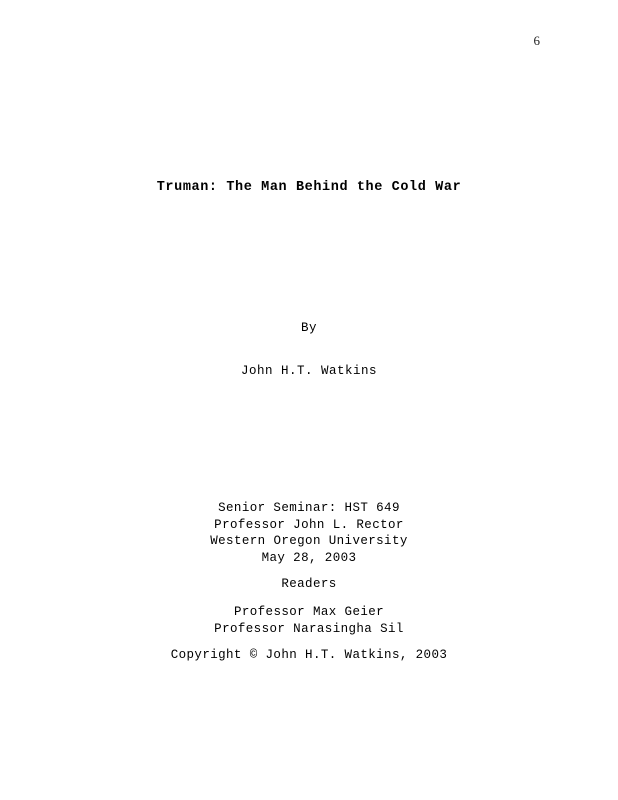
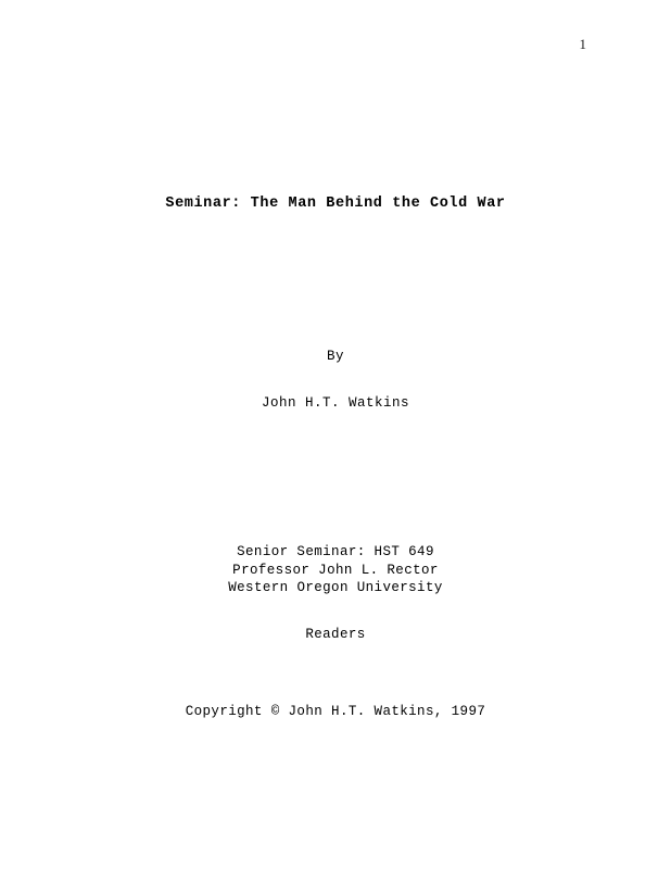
- 6
+ 1
- Truman: The Man Behind the Cold War
+ Seminar: The Man Behind the Cold War
  By
  John H.T. Watkins
  Senior Seminar: HST 649
  Professor John L. Rector
  Western Oregon University
- May 28, 2003
  Readers
- Professor Max Geier
- Professor Narasingha Sil
- Copyright © John H.T. Watkins, 2003
+ Copyright © John H.T. Watkins, 1997
